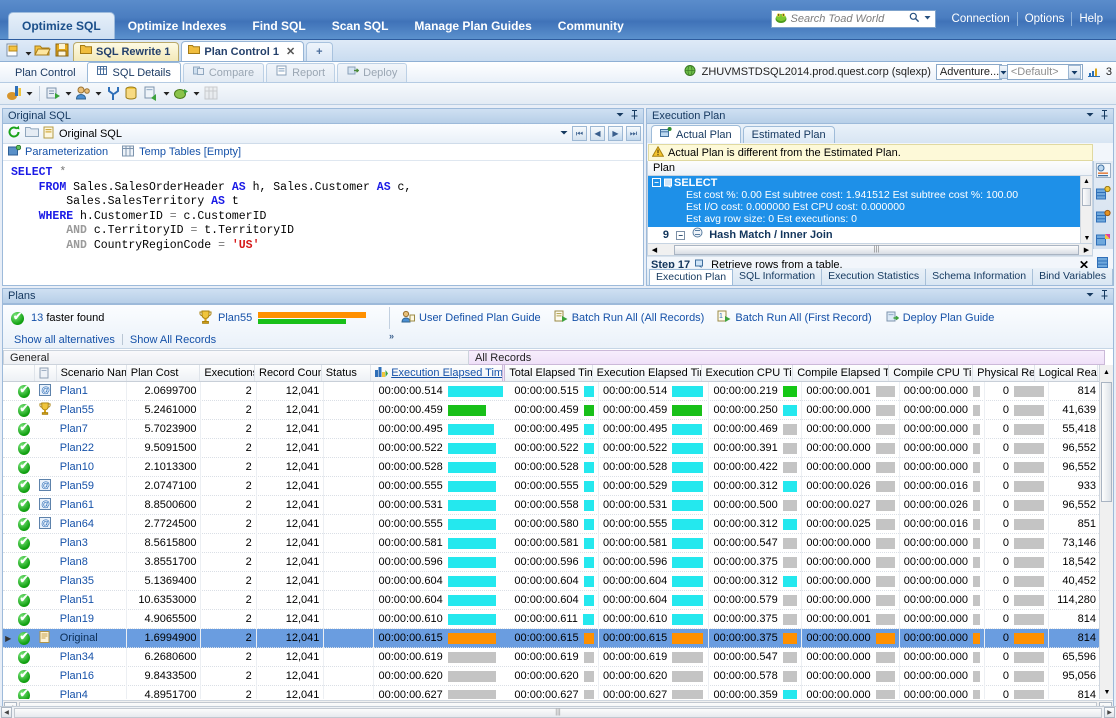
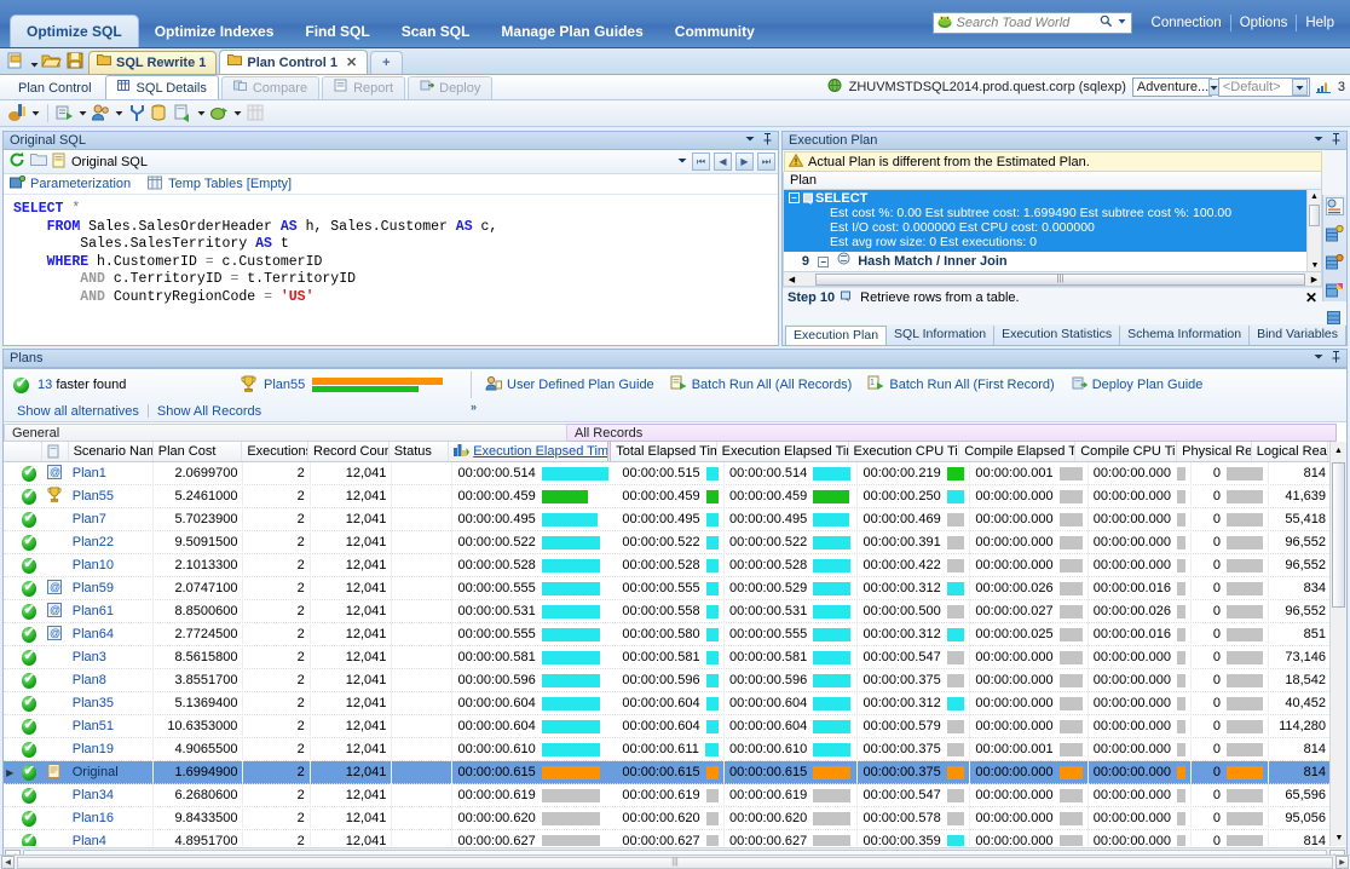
  Optimize SQL
  Optimize Indexes
  Find SQL
  Scan SQL
  Manage Plan Guides
  Community
  Search Toad World
  Connection
  Options
  Help
  SQL Rewrite 1
  Plan Control 1
  ✕
  +
  Plan Control
  SQL Details
  Compare
  Report
  Deploy
  ZHUVMSTDSQL2014.prod.quest.corp (sqlexp)
  Adventure...
  <Default>
  3
  Original SQL
  Original SQL
  ⏮
  ◀
  ▶
  ⏭
  Parameterization
  Temp Tables [Empty]
  SELECT *
  FROM Sales.SalesOrderHeader AS h, Sales.Customer AS c,
  Sales.SalesTerritory AS t
  WHERE h.CustomerID = c.CustomerID
  AND c.TerritoryID = t.TerritoryID
  AND CountryRegionCode = 'US'
  Execution Plan
- Actual Plan
- Estimated Plan
  Actual Plan is different from the Estimated Plan.
  Plan
  −
  SELECT
- Est cost %: 0.00 Est subtree cost: 1.941512 Est subtree cost %: 100.00
+ Est cost %: 0.00 Est subtree cost: 1.699490 Est subtree cost %: 100.00
  Est I/O cost: 0.000000 Est CPU cost: 0.000000
  Est avg row size: 0 Est executions: 0
  9 − Hash Match / Inner Join
- Step 17
+ Step 10
  Retrieve rows from a table.
  ✕
  Execution Plan
  SQL Information
  Execution Statistics
  Schema Information
  Bind Variables
  Plans
  13 faster found
  Plan55
  User Defined Plan Guide
  Batch Run All (All Records)
  Batch Run All (First Record)
  Deploy Plan Guide
  »
  Show all alternatives
  Show All Records
  General
  All Records
  Scenario Nam
  Plan Cost
  Execution
  Record Cou
  Status
  Execution Elapsed Tim
  Total Elapsed Tim
  Execution Elapsed Ti
  Execution CPU Ti
  Compile Elapsed T
  Compile CPU Ti
  Physical Re
  Logical Rea
  @
  Plan1
  2.0699700
  2
  12,041
  00:00:00.514
  00:00:00.515
  00:00:00.514
  00:00:00.219
  00:00:00.001
  00:00:00.000
  0
  814
  Plan55
  5.2461000
  2
  12,041
  00:00:00.459
  00:00:00.459
  00:00:00.459
  00:00:00.250
  00:00:00.000
  00:00:00.000
  0
  41,639
  Plan7
  5.7023900
  2
  12,041
  00:00:00.495
  00:00:00.495
  00:00:00.495
  00:00:00.469
  00:00:00.000
  00:00:00.000
  0
  55,418
  Plan22
  9.5091500
  2
  12,041
  00:00:00.522
  00:00:00.522
  00:00:00.522
  00:00:00.391
  00:00:00.000
  00:00:00.000
  0
  96,552
  Plan10
  2.1013300
  2
  12,041
  00:00:00.528
  00:00:00.528
  00:00:00.528
  00:00:00.422
  00:00:00.000
  00:00:00.000
  0
  96,552
  @
  Plan59
  2.0747100
  2
  12,041
  00:00:00.555
  00:00:00.555
  00:00:00.529
  00:00:00.312
  00:00:00.026
  00:00:00.016
  0
- 933
+ 834
  @
  Plan61
  8.8500600
  2
  12,041
  00:00:00.531
  00:00:00.558
  00:00:00.531
  00:00:00.500
  00:00:00.027
  00:00:00.026
  0
  96,552
  @
  Plan64
  2.7724500
  2
  12,041
  00:00:00.555
  00:00:00.580
  00:00:00.555
  00:00:00.312
  00:00:00.025
  00:00:00.016
  0
  851
  Plan3
  8.5615800
  2
  12,041
  00:00:00.581
  00:00:00.581
  00:00:00.581
  00:00:00.547
  00:00:00.000
  00:00:00.000
  0
  73,146
  Plan8
  3.8551700
  2
  12,041
  00:00:00.596
  00:00:00.596
  00:00:00.596
  00:00:00.375
  00:00:00.000
  00:00:00.000
  0
  18,542
  Plan35
  5.1369400
  2
  12,041
  00:00:00.604
  00:00:00.604
  00:00:00.604
  00:00:00.312
  00:00:00.000
  00:00:00.000
  0
  40,452
  Plan51
  10.6353000
  2
  12,041
  00:00:00.604
  00:00:00.604
  00:00:00.604
  00:00:00.579
  00:00:00.000
  00:00:00.000
  0
  114,280
  Plan19
  4.9065500
  2
  12,041
  00:00:00.610
  00:00:00.611
  00:00:00.610
  00:00:00.375
  00:00:00.001
  00:00:00.000
  0
  814
  ▶
  Original
  1.6994900
  2
  12,041
  00:00:00.615
  00:00:00.615
  00:00:00.615
  00:00:00.375
  00:00:00.000
  00:00:00.000
  0
  814
  Plan34
  6.2680600
  2
  12,041
  00:00:00.619
  00:00:00.619
  00:00:00.619
  00:00:00.547
  00:00:00.000
  00:00:00.000
  0
  65,596
  Plan16
  9.8433500
  2
  12,041
  00:00:00.620
  00:00:00.620
  00:00:00.620
  00:00:00.578
  00:00:00.000
  00:00:00.000
  0
  95,056
  Plan4
  4.8951700
  2
  12,041
  00:00:00.627
  00:00:00.627
  00:00:00.627
  00:00:00.359
  00:00:00.000
  00:00:00.000
  0
  814
